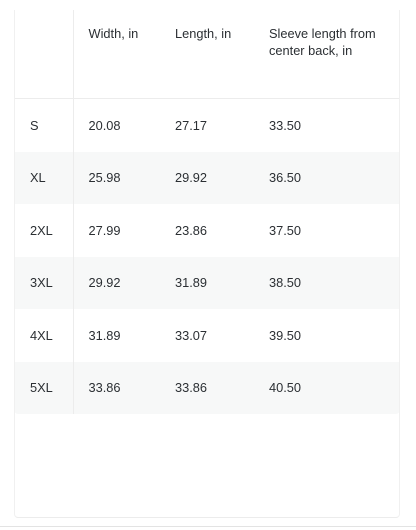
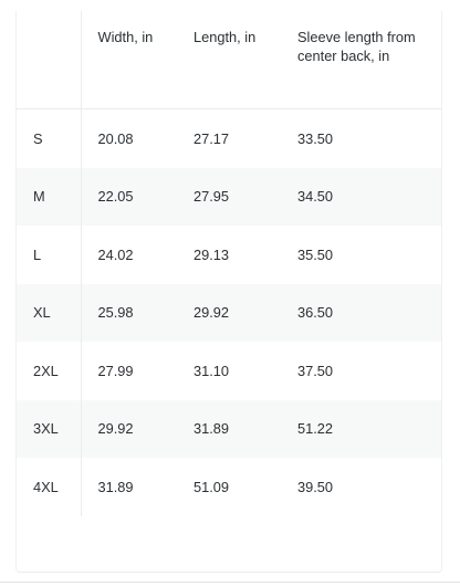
  	Width, in	Length, in	Sleeve length from center back, in
  S	20.08	27.17	33.50
+ M	22.05	27.95	34.50
+ L	24.02	29.13	35.50
  XL	25.98	29.92	36.50
- 2XL	27.99	23.86	37.50
+ 2XL	27.99	31.10	37.50
- 3XL	29.92	31.89	38.50
+ 3XL	29.92	31.89	51.22
- 4XL	31.89	33.07	39.50
+ 4XL	31.89	51.09	39.50
- 5XL	33.86	33.86	40.50
